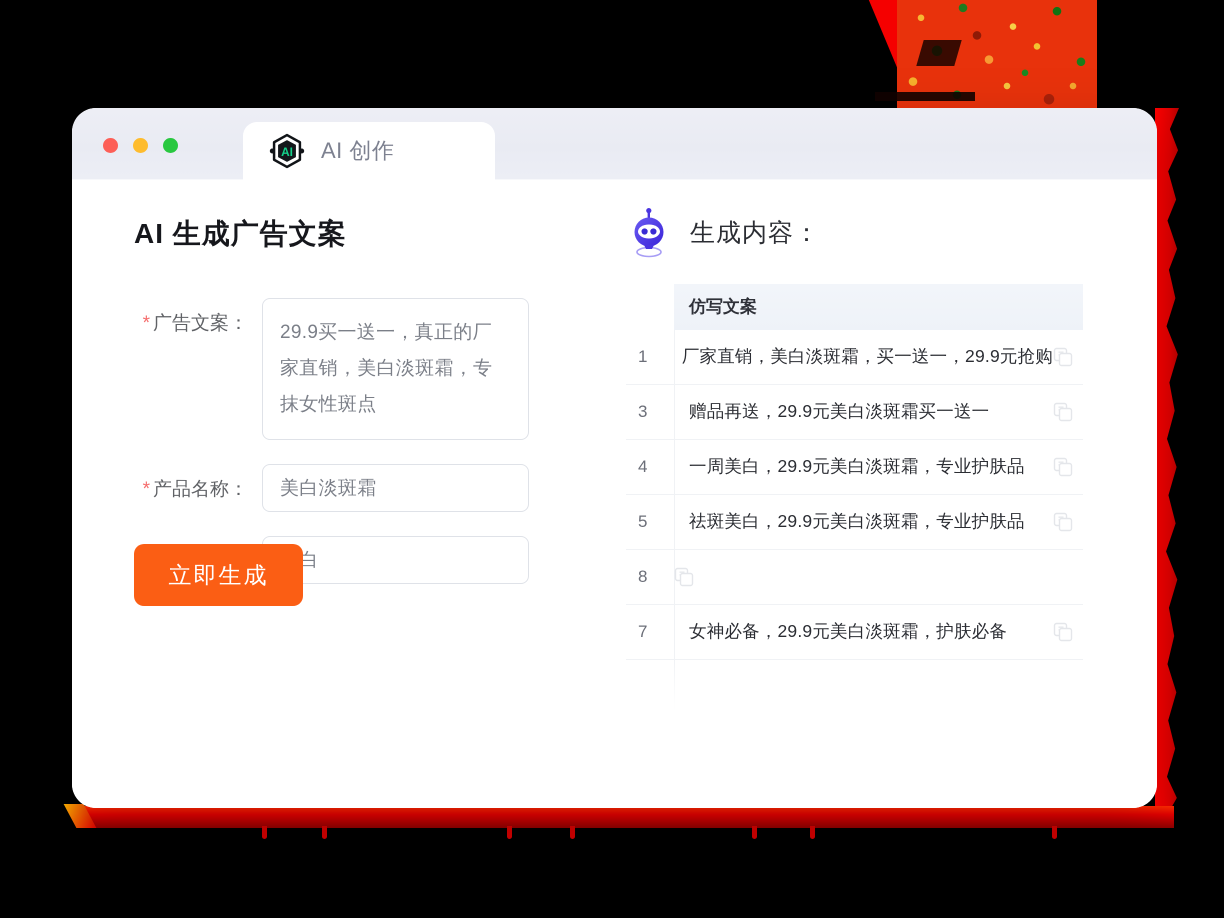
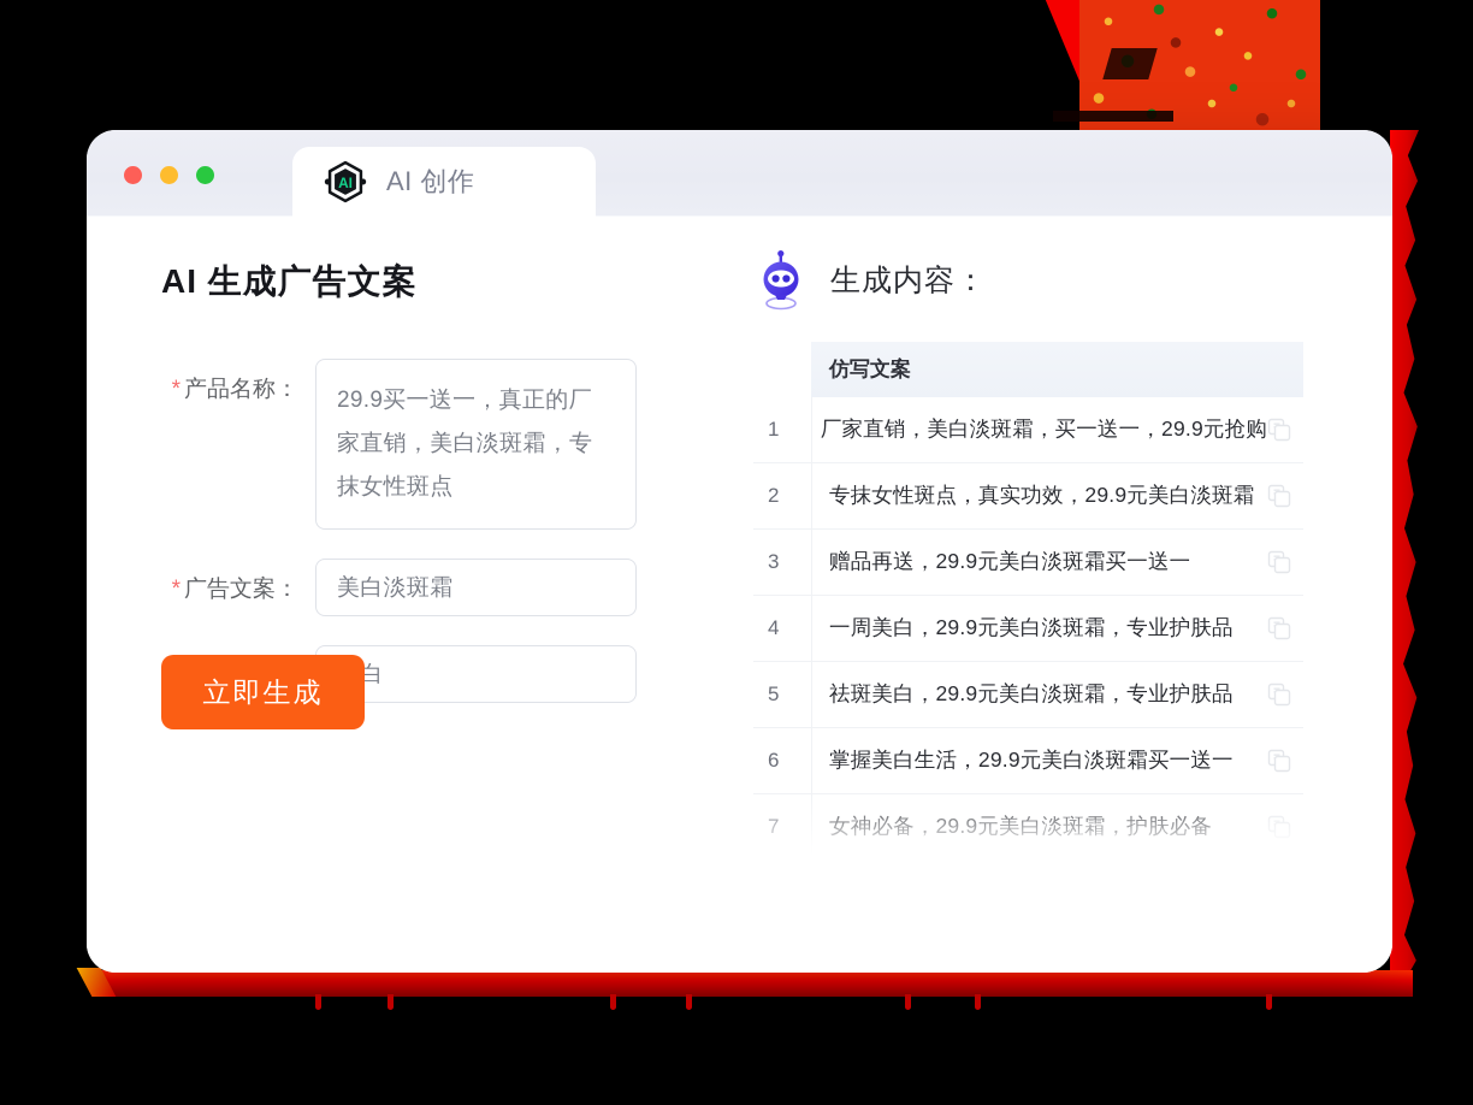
  AI
  AI 创作
  AI 生成广告文案
- * 广告文案：
+ * 产品名称：
  29.9买一送一，真正的厂家直销，美白淡斑霜，专抹女性斑点
- * 产品名称：
+ * 广告文案：
  美白淡斑霜
  立即生成
  生成内容：
  仿写文案
  1
  厂家直销，美白淡斑霜，买一送一，29.9元抢购
+ 2
+ 专抹女性斑点，真实功效，29.9元美白淡斑霜
  3
  赠品再送，29.9元美白淡斑霜买一送一
  4
  一周美白，29.9元美白淡斑霜，专业护肤品
  5
  祛斑美白，29.9元美白淡斑霜，专业护肤品
- 8
+ 6
+ 掌握美白生活，29.9元美白淡斑霜买一送一
  7
  女神必备，29.9元美白淡斑霜，护肤必备
